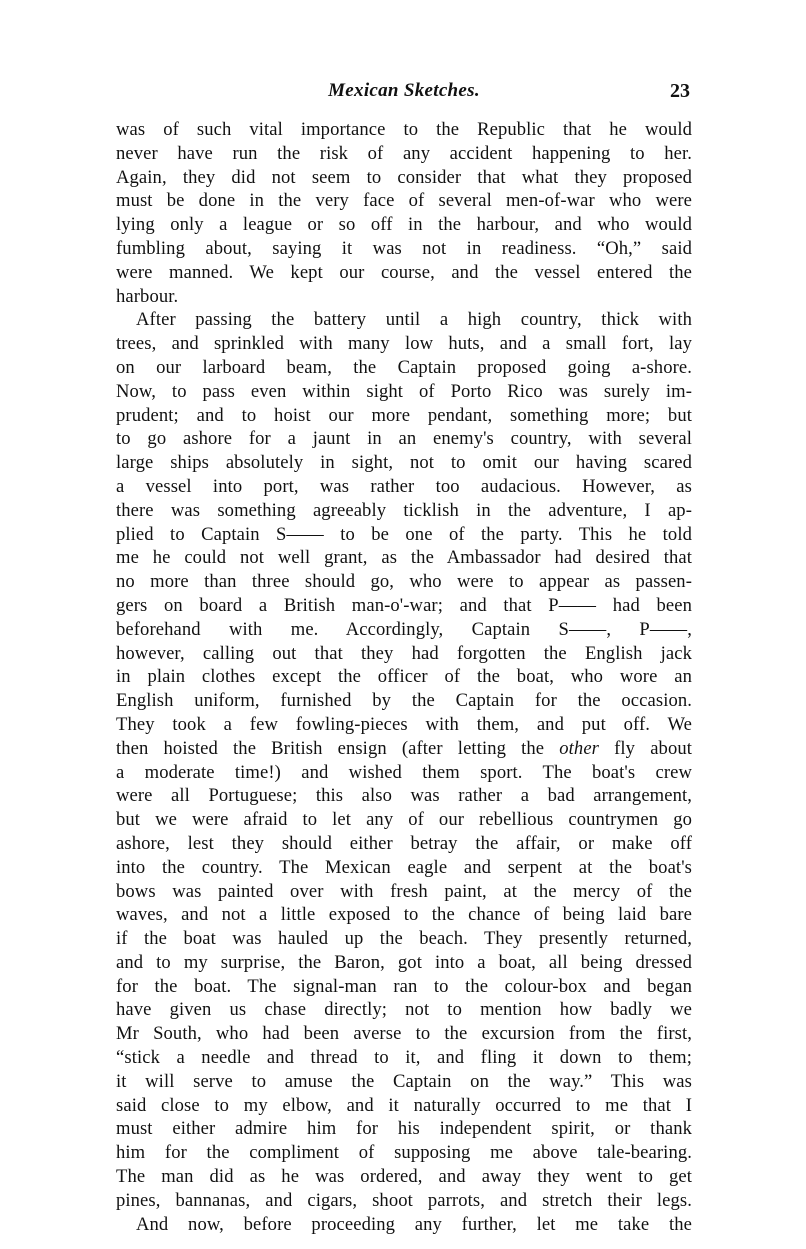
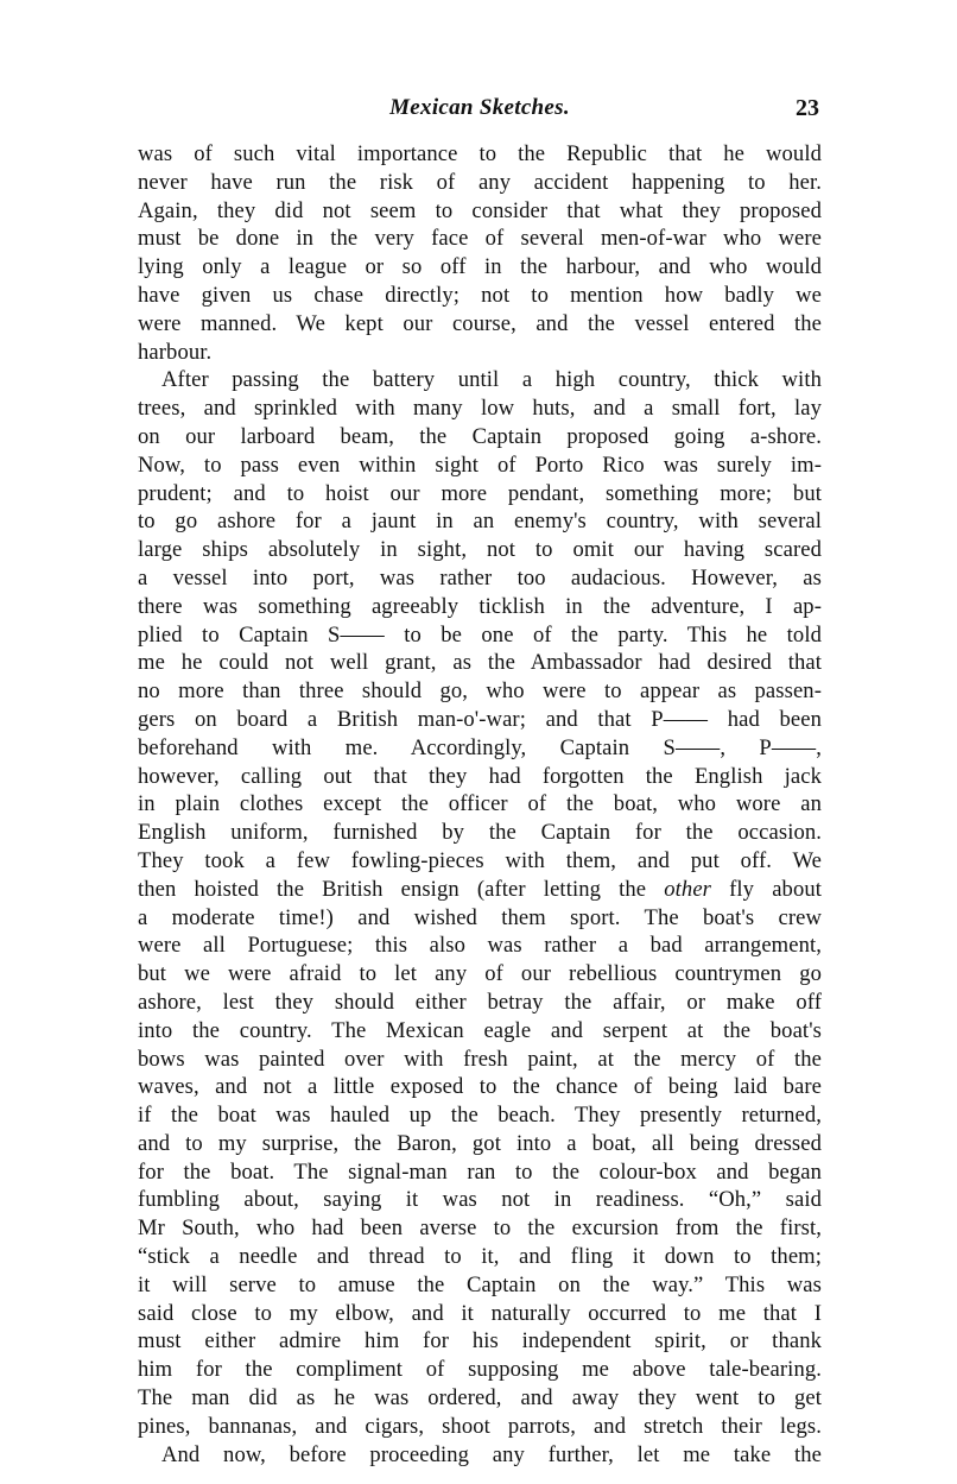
  Mexican Sketches.
  23
  was of such vital importance to the Republic that he would
  never have run the risk of any accident happening to her.
  Again, they did not seem to consider that what they proposed
  must be done in the very face of several men-of-war who were
  lying only a league or so off in the harbour, and who would
- fumbling about, saying it was not in readiness. “Oh,” said
+ have given us chase directly; not to mention how badly we
  were manned. We kept our course, and the vessel entered the
  harbour.
  After passing the battery until a high country, thick with
  trees, and sprinkled with many low huts, and a small fort, lay
  on our larboard beam, the Captain proposed going a-shore.
  Now, to pass even within sight of Porto Rico was surely im-
  prudent; and to hoist our more pendant, something more; but
  to go ashore for a jaunt in an enemy's country, with several
  large ships absolutely in sight, not to omit our having scared
  a vessel into port, was rather too audacious. However, as
  there was something agreeably ticklish in the adventure, I ap-
  plied to Captain S—— to be one of the party. This he told
  me he could not well grant, as the Ambassador had desired that
  no more than three should go, who were to appear as passen-
  gers on board a British man-o'-war; and that P—— had been
  beforehand with me. Accordingly, Captain S——, P——,
  however, calling out that they had forgotten the English jack
  in plain clothes except the officer of the boat, who wore an
  English uniform, furnished by the Captain for the occasion.
  They took a few fowling-pieces with them, and put off. We
  then hoisted the British ensign (after letting the other fly about
  a moderate time!) and wished them sport. The boat's crew
  were all Portuguese; this also was rather a bad arrangement,
  but we were afraid to let any of our rebellious countrymen go
  ashore, lest they should either betray the affair, or make off
  into the country. The Mexican eagle and serpent at the boat's
  bows was painted over with fresh paint, at the mercy of the
  waves, and not a little exposed to the chance of being laid bare
  if the boat was hauled up the beach. They presently returned,
  and to my surprise, the Baron, got into a boat, all being dressed
  for the boat. The signal-man ran to the colour-box and began
- have given us chase directly; not to mention how badly we
+ fumbling about, saying it was not in readiness. “Oh,” said
  Mr South, who had been averse to the excursion from the first,
  “stick a needle and thread to it, and fling it down to them;
  it will serve to amuse the Captain on the way.” This was
  said close to my elbow, and it naturally occurred to me that I
  must either admire him for his independent spirit, or thank
  him for the compliment of supposing me above tale-bearing.
  The man did as he was ordered, and away they went to get
  pines, bannanas, and cigars, shoot parrots, and stretch their legs.
  And now, before proceeding any further, let me take the
